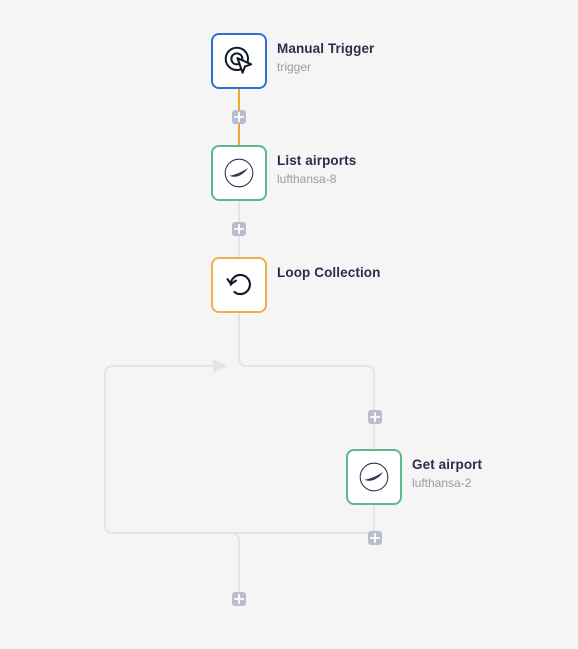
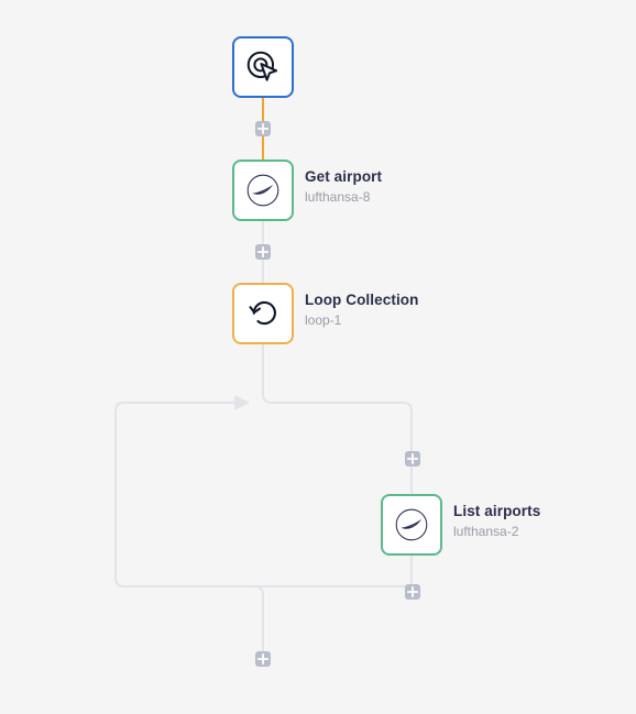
- Manual Trigger
- trigger
- List airports
+ Get airport
  lufthansa-8
  Loop Collection
+ loop-1
- Get airport
+ List airports
  lufthansa-2
